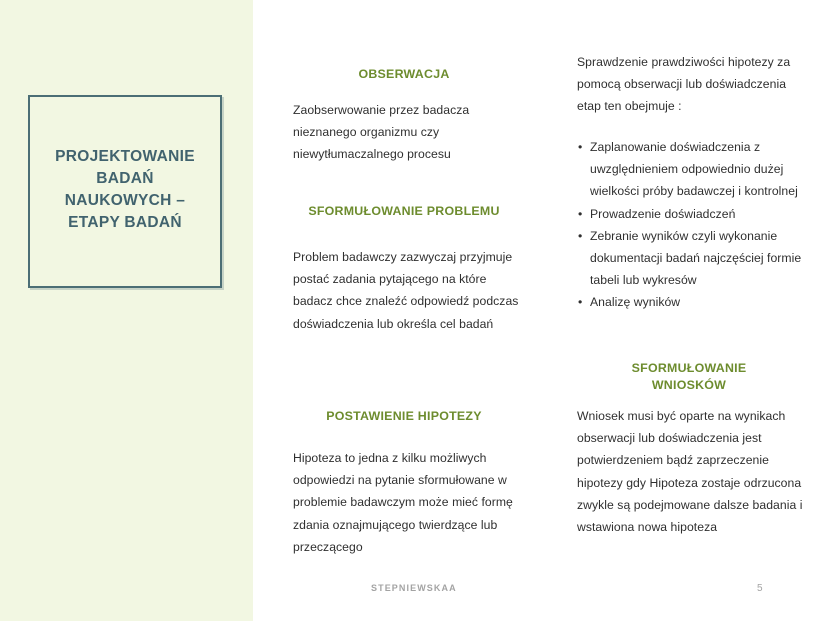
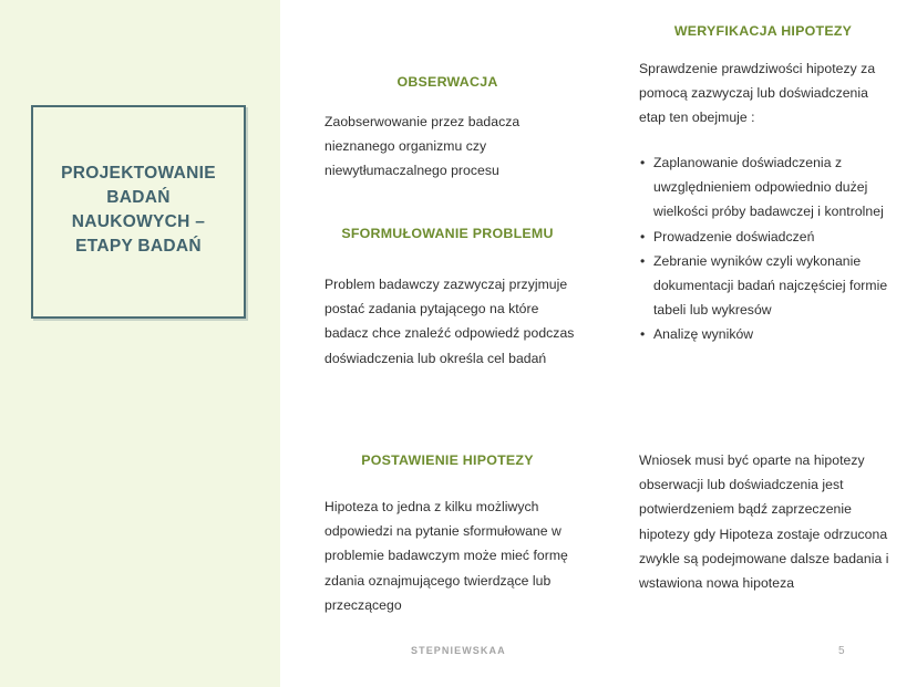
  PROJEKTOWANIE
  BADAŃ
  NAUKOWYCH –
  ETAPY BADAŃ
  OBSERWACJA
  Zaobserwowanie przez badacza nieznanego organizmu czy niewytłumaczalnego procesu
  SFORMUŁOWANIE PROBLEMU
  Problem badawczy zazwyczaj przyjmuje postać zadania pytającego na które badacz chce znaleźć odpowiedź podczas doświadczenia lub określa cel badań
  POSTAWIENIE HIPOTEZY
  Hipoteza to jedna z kilku możliwych odpowiedzi na pytanie sformułowane w problemie badawczym może mieć formę zdania oznajmującego twierdzące lub przeczącego
+ WERYFIKACJA HIPOTEZY
- Sprawdzenie prawdziwości hipotezy za pomocą obserwacji lub doświadczenia etap ten obejmuje :
+ Sprawdzenie prawdziwości hipotezy za pomocą zazwyczaj lub doświadczenia etap ten obejmuje :
  •
  Zaplanowanie doświadczenia z uwzględnieniem odpowiednio dużej wielkości próby badawczej i kontrolnej
  •
  Prowadzenie doświadczeń
  •
  Zebranie wyników czyli wykonanie dokumentacji badań najczęściej formie tabeli lub wykresów
  •
  Analizę wyników
- SFORMUŁOWANIE
- WNIOSKÓW
- Wniosek musi być oparte na wynikach obserwacji lub doświadczenia jest potwierdzeniem bądź zaprzeczenie hipotezy gdy Hipoteza zostaje odrzucona zwykle są podejmowane dalsze badania i wstawiona nowa hipoteza
+ Wniosek musi być oparte na hipotezy obserwacji lub doświadczenia jest potwierdzeniem bądź zaprzeczenie hipotezy gdy Hipoteza zostaje odrzucona zwykle są podejmowane dalsze badania i wstawiona nowa hipoteza
  STEPNIEWSKAA
  5
